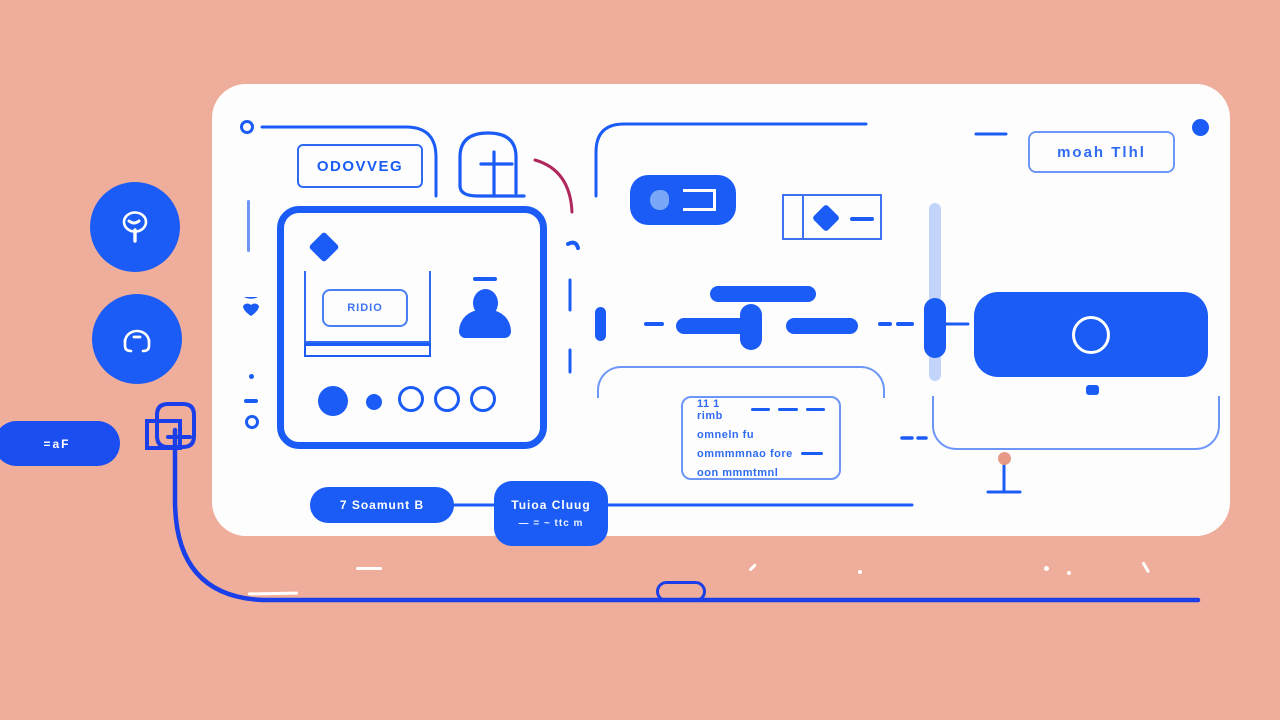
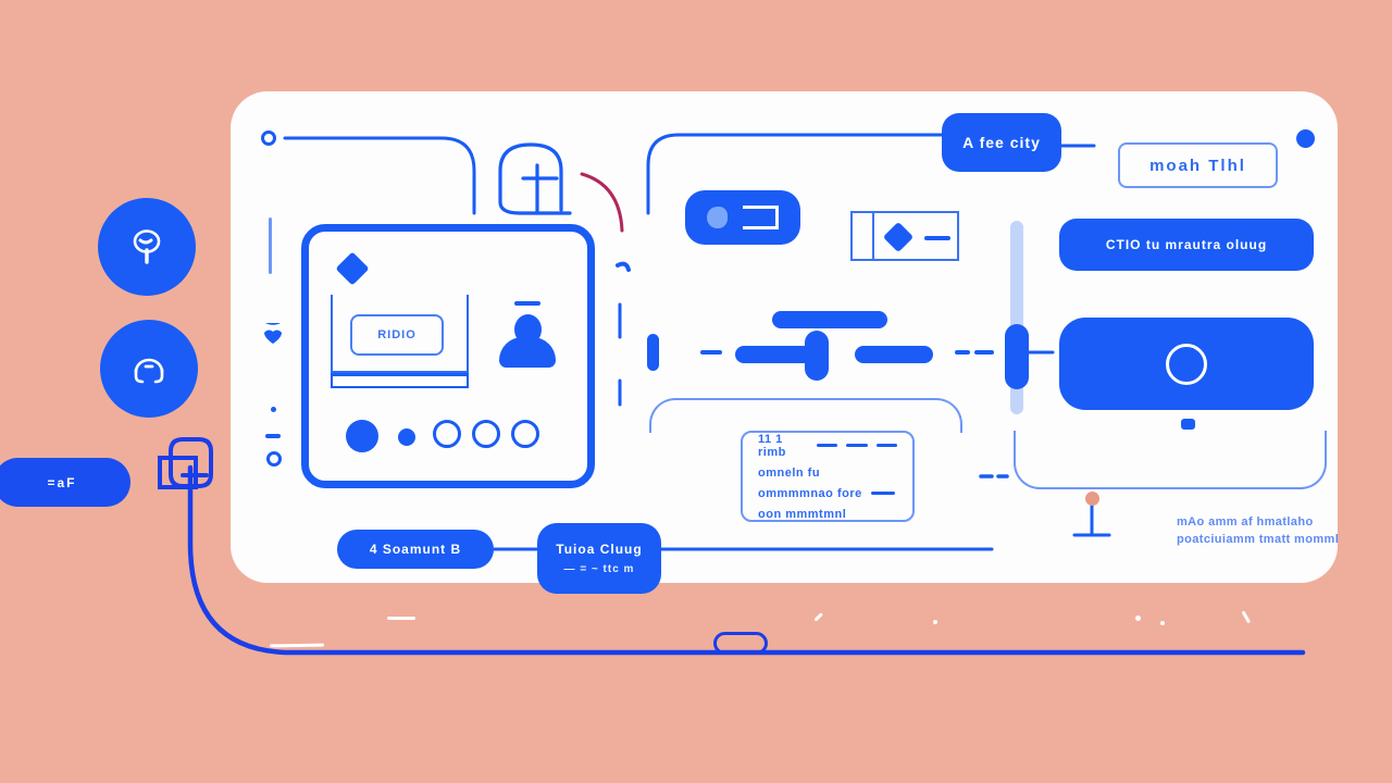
- ODOVVEG
  RIDIO
+ A fee city
  moah Tlhl
+ CTIO tu mrautra oluug
  11 1 rimb
  omneln fu
  ommmmnao fore
  oon mmmtmnl
+ mAo amm af hmatlaho
+ poatciuiamm tmatt momml
- 7 Soamunt B
+ 4 Soamunt B
  Tuioa Cluug
  — = ~ ttc m
  =aF
